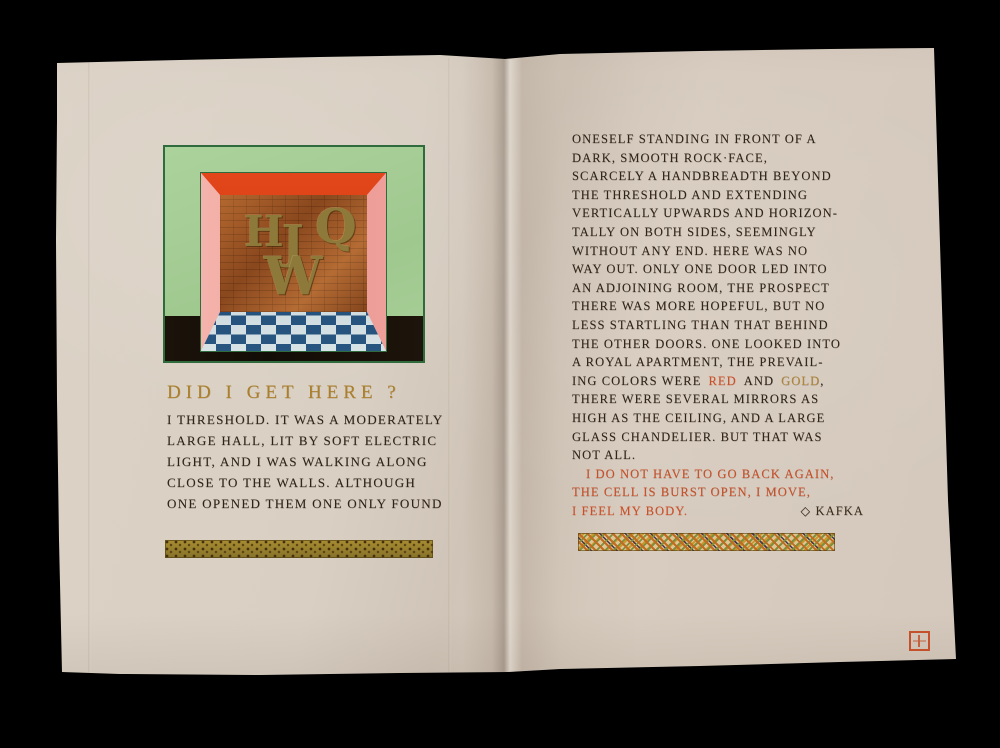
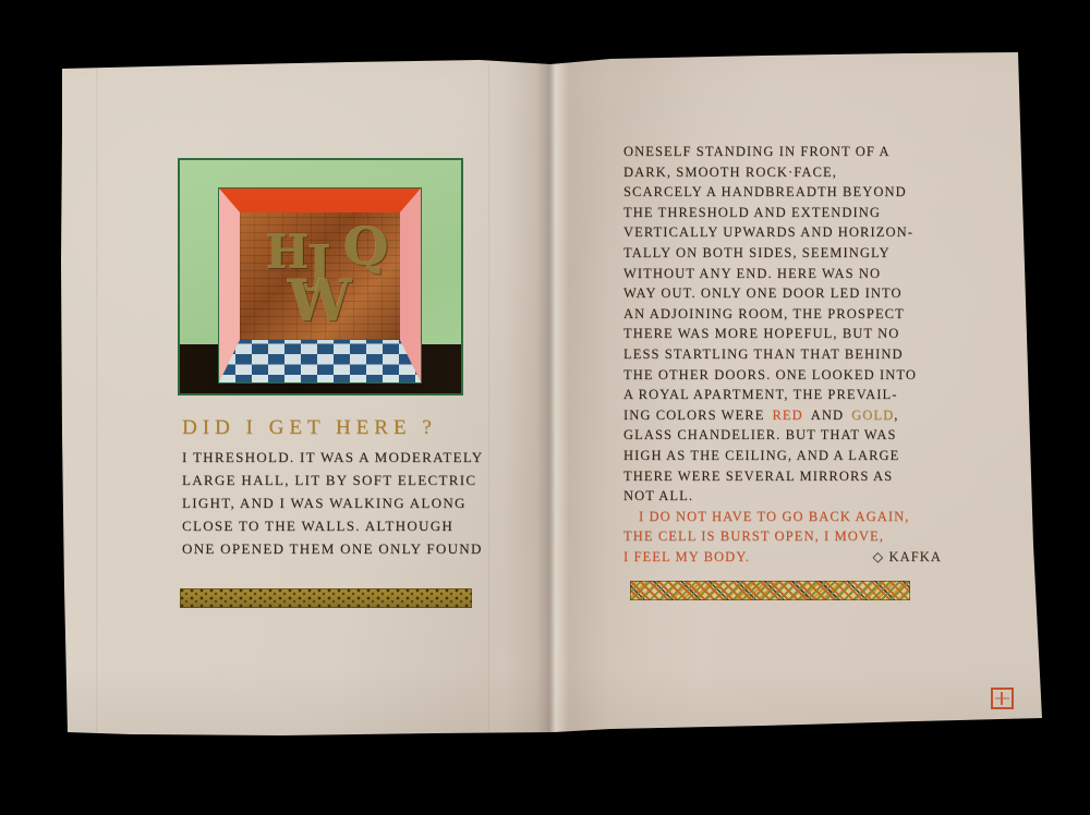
  H
  J
  Q
  W
  DID I GET HERE ?
  I THRESHOLD. IT WAS A MODERATELY
  LARGE HALL, LIT BY SOFT ELECTRIC
  LIGHT, AND I WAS WALKING ALONG
  CLOSE TO THE WALLS. ALTHOUGH
  ONE OPENED THEM ONE ONLY FOUND
  ONESELF STANDING IN FRONT OF A
  DARK, SMOOTH ROCK·FACE,
  SCARCELY A HANDBREADTH BEYOND
  THE THRESHOLD AND EXTENDING
  VERTICALLY UPWARDS AND HORIZON-
  TALLY ON BOTH SIDES, SEEMINGLY
  WITHOUT ANY END. HERE WAS NO
  WAY OUT. ONLY ONE DOOR LED INTO
  AN ADJOINING ROOM, THE PROSPECT
  THERE WAS MORE HOPEFUL, BUT NO
  LESS STARTLING THAN THAT BEHIND
  THE OTHER DOORS. ONE LOOKED INTO
  A ROYAL APARTMENT, THE PREVAIL-
  ING COLORS WERE RED AND GOLD,
- THERE WERE SEVERAL MIRRORS AS
+ GLASS CHANDELIER. BUT THAT WAS
  HIGH AS THE CEILING, AND A LARGE
- GLASS CHANDELIER. BUT THAT WAS
+ THERE WERE SEVERAL MIRRORS AS
  NOT ALL.
  I DO NOT HAVE TO GO BACK AGAIN,
  THE CELL IS BURST OPEN, I MOVE,
  I FEEL MY BODY.
  ◇ KAFKA
